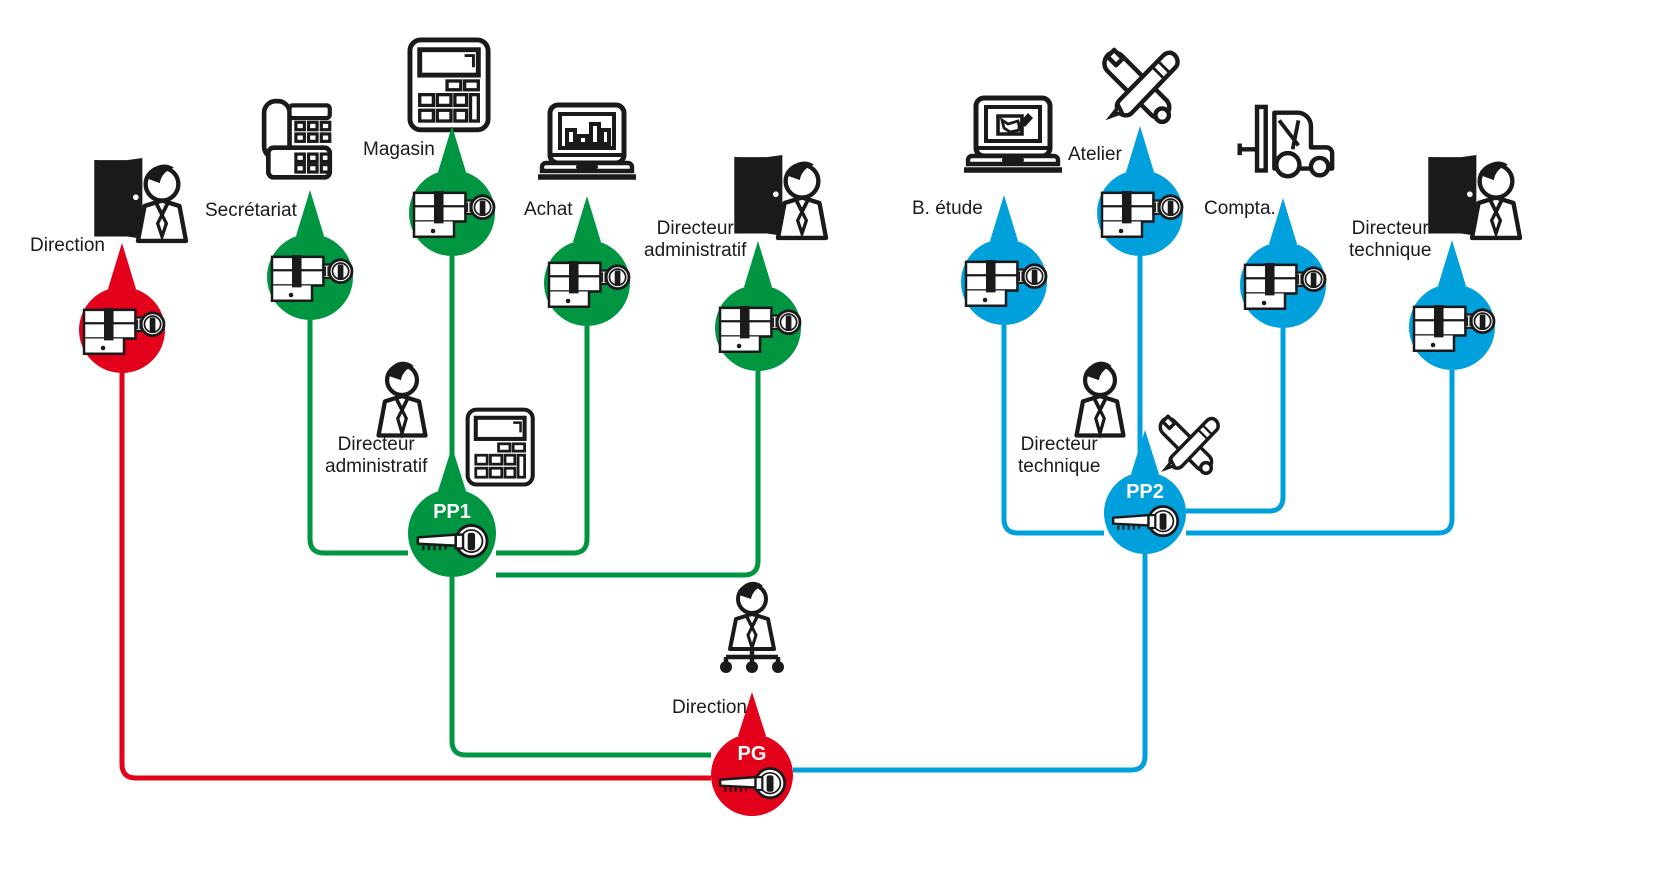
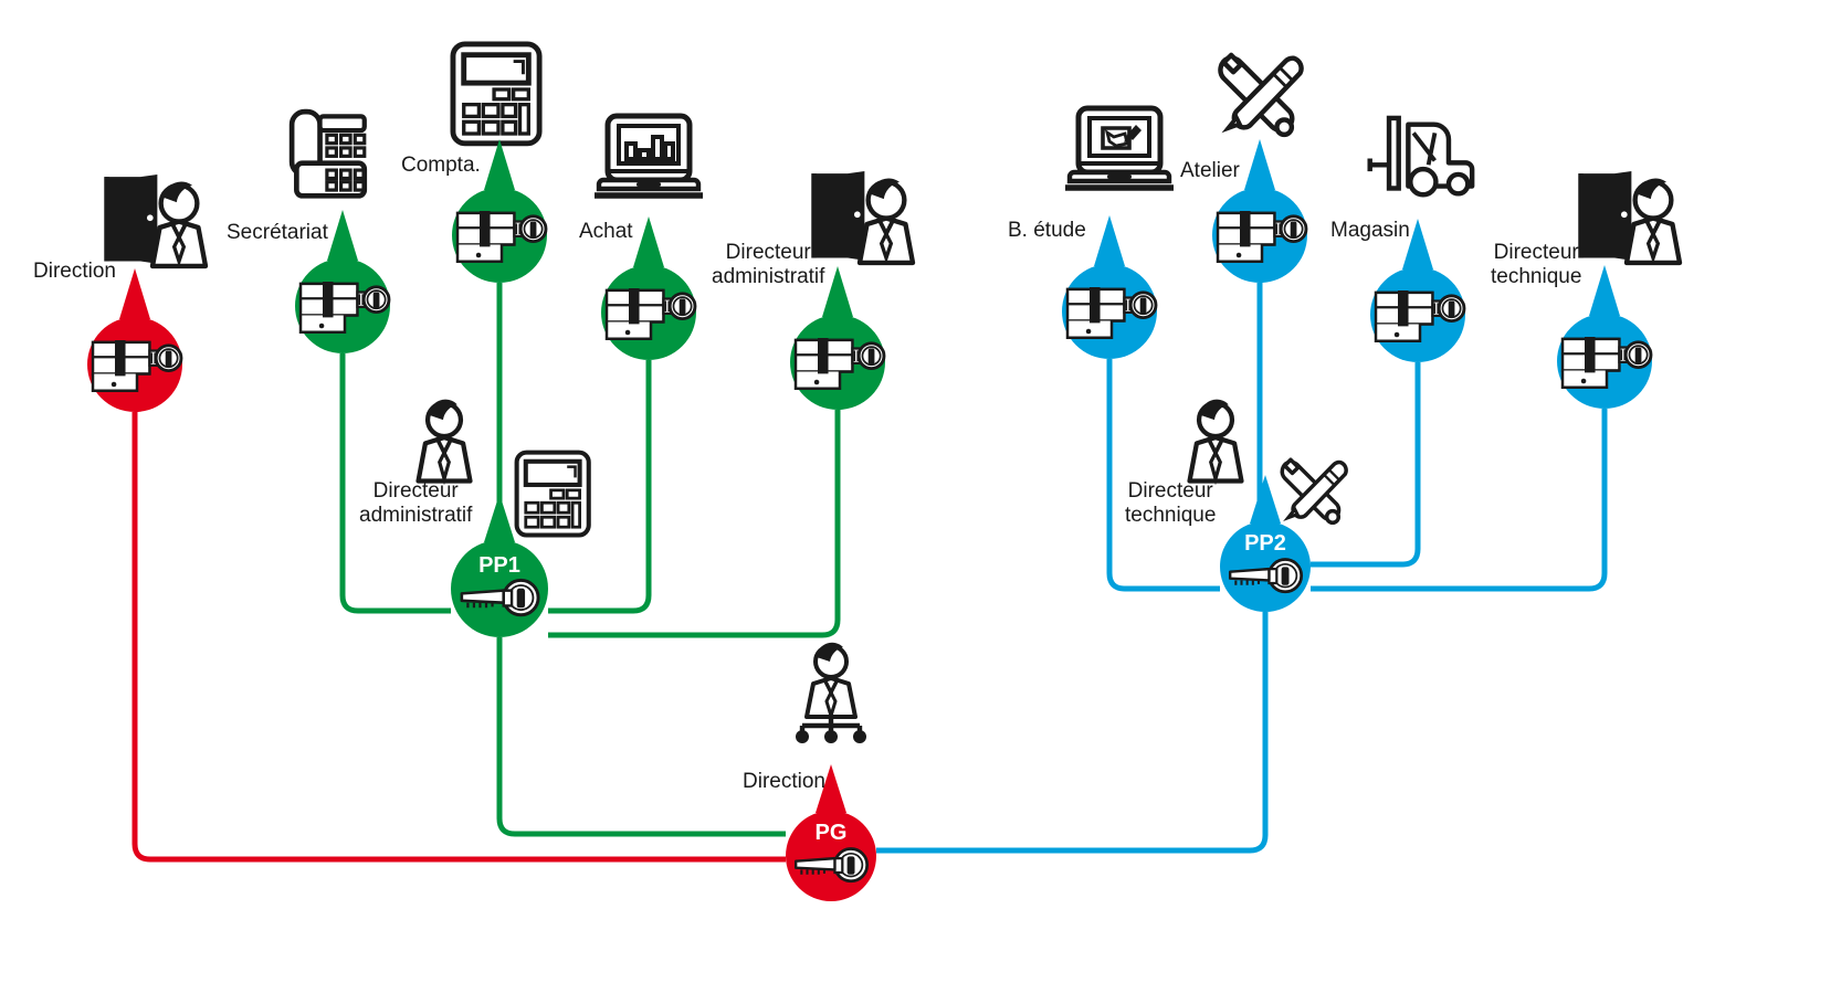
  Direction
  Secrétariat
- Magasin
+ Compta.
  Achat
  Directeur
  administratif
  B. étude
  Atelier
- Compta.
+ Magasin
  Directeur
  technique
  PG
  Direction
  PP1
  Directeur
  administratif
  PP2
  Directeur
  technique
